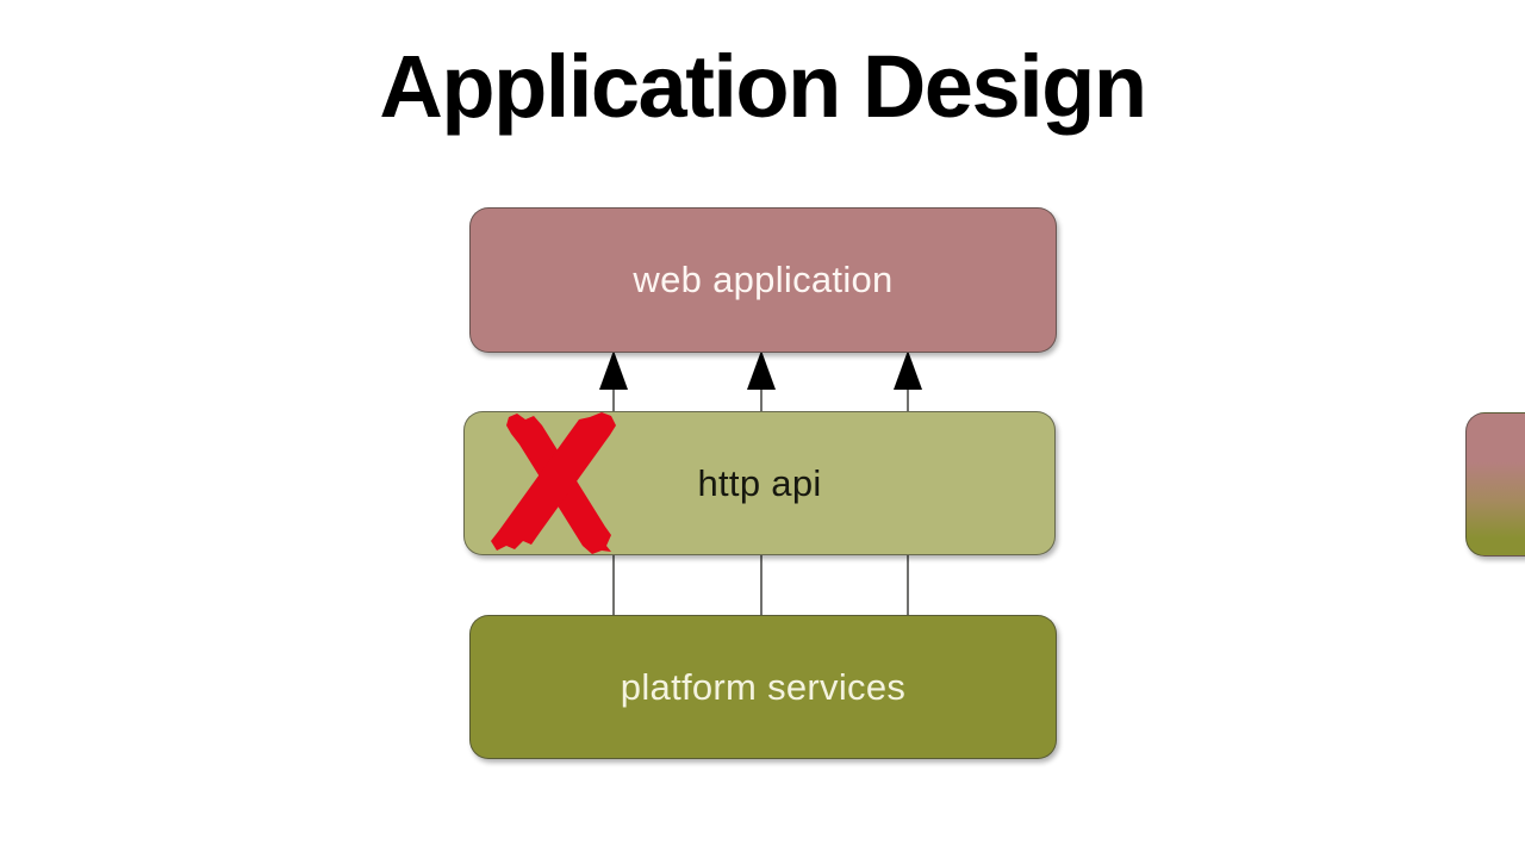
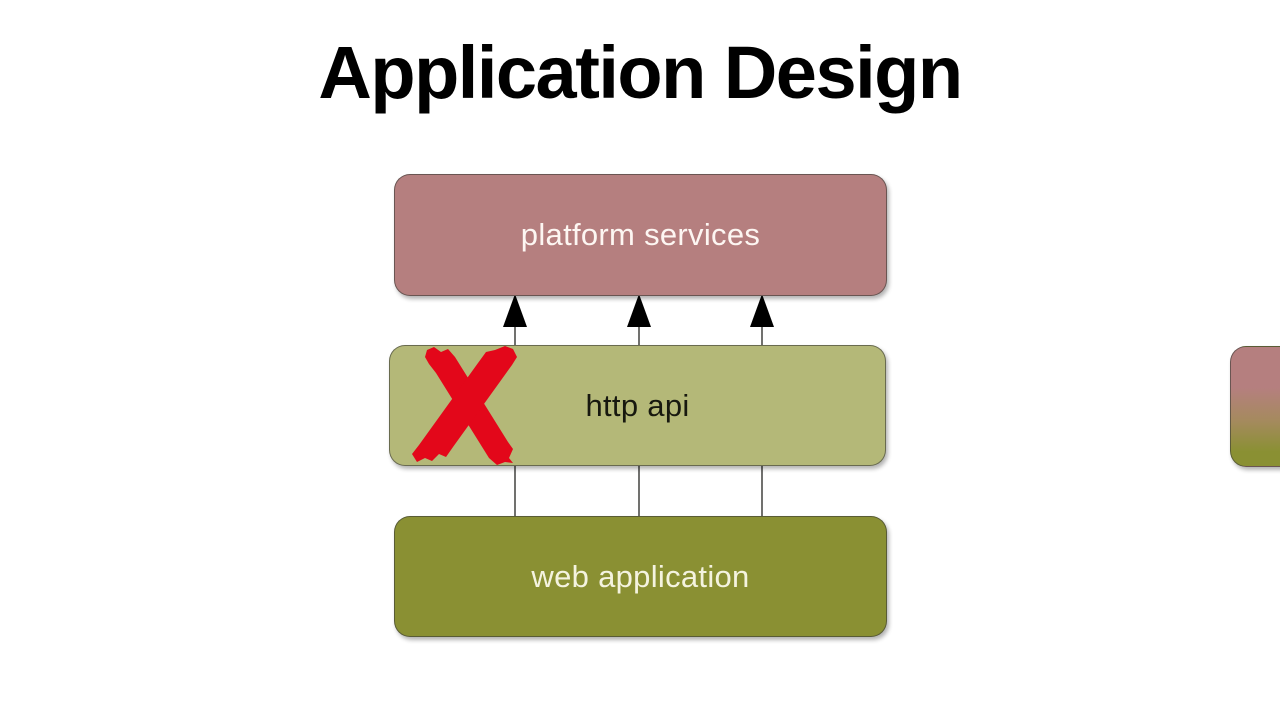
  Application Design
- web application
+ platform services
  http api
- platform services
+ web application
